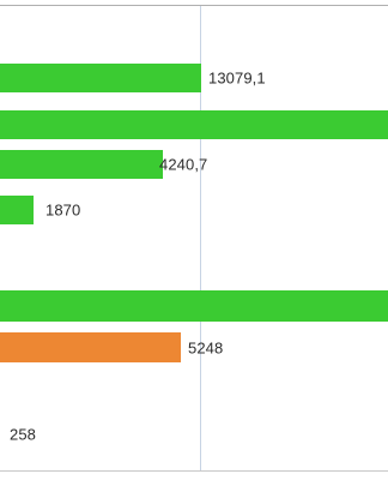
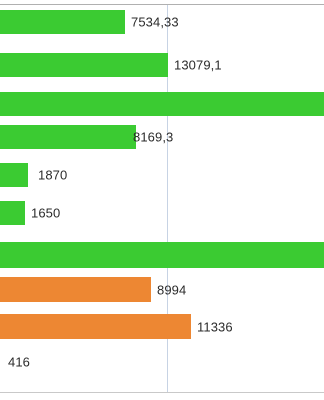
+ 7534,33
  13079,1
- 4240,7
+ 8169,3
  1870
+ 1650
- 5248
+ 8994
+ 11336
- 258
+ 416
